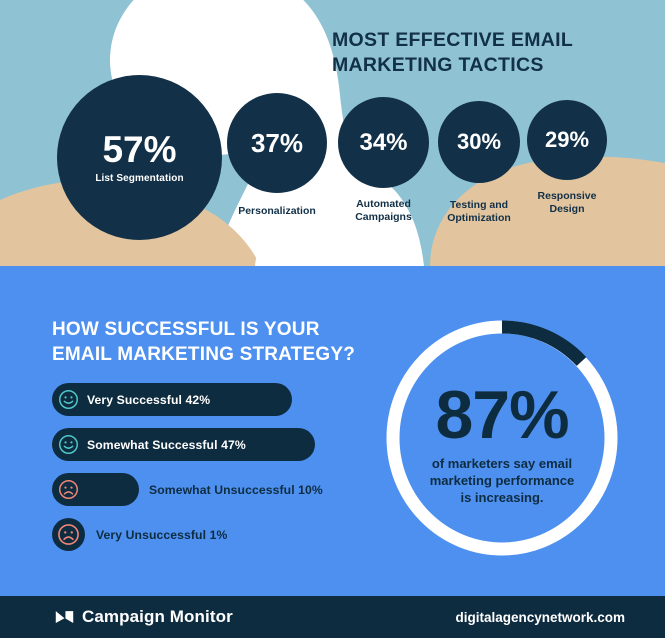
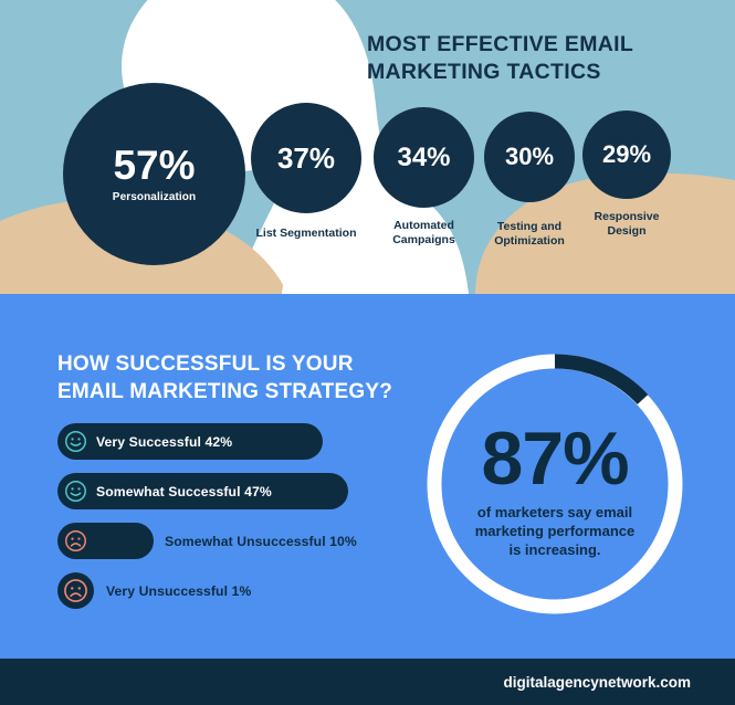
  MOST EFFECTIVE EMAIL
  MARKETING TACTICS
  57%
- List Segmentation
+ Personalization
  37%
- Personalization
+ List Segmentation
  34%
  Automated
  Campaigns
  30%
  Testing and
  Optimization
  29%
  Responsive
  Design
  HOW SUCCESSFUL IS YOUR
  EMAIL MARKETING STRATEGY?
  Very Successful 42%
  Somewhat Successful 47%
  Somewhat Unsuccessful 10%
  Very Unsuccessful 1%
  87%
  of marketers say email
  marketing performance
  is increasing.
- Campaign Monitor
  digitalagencynetwork.com
